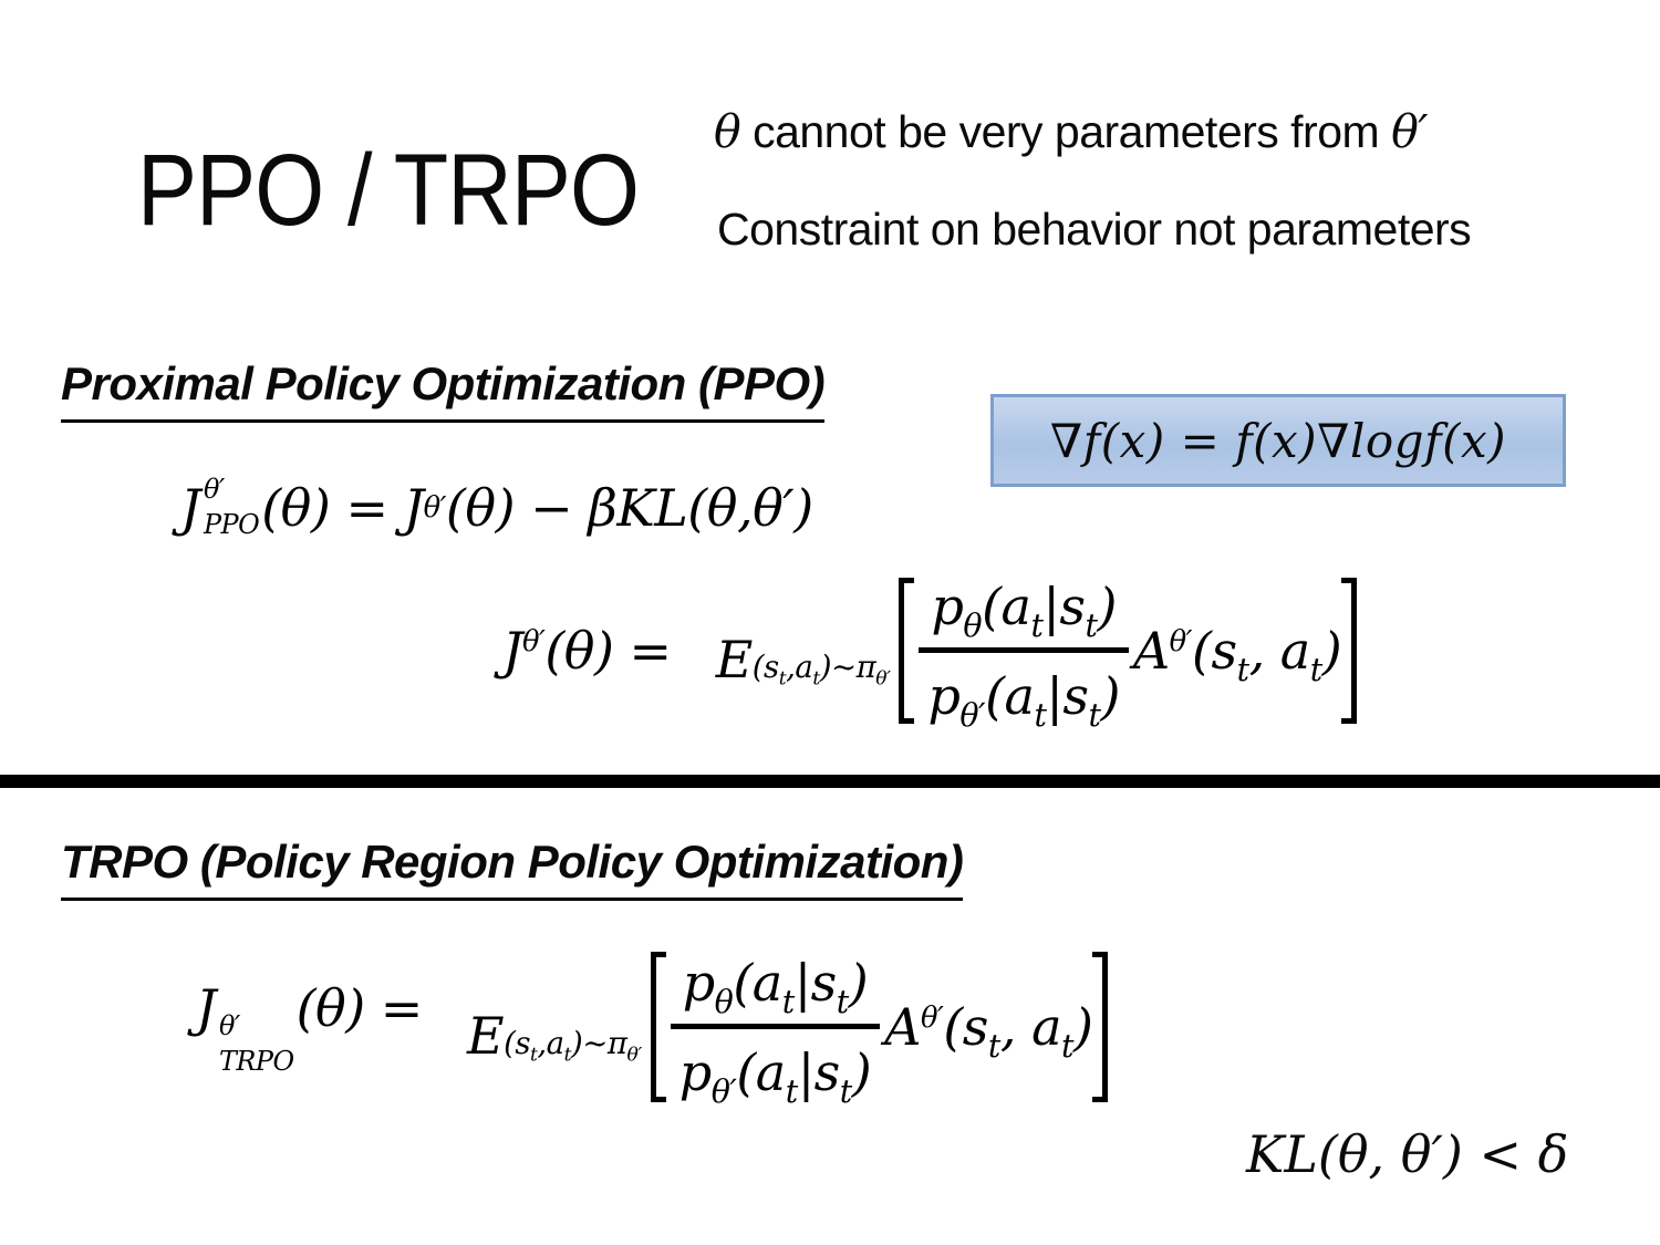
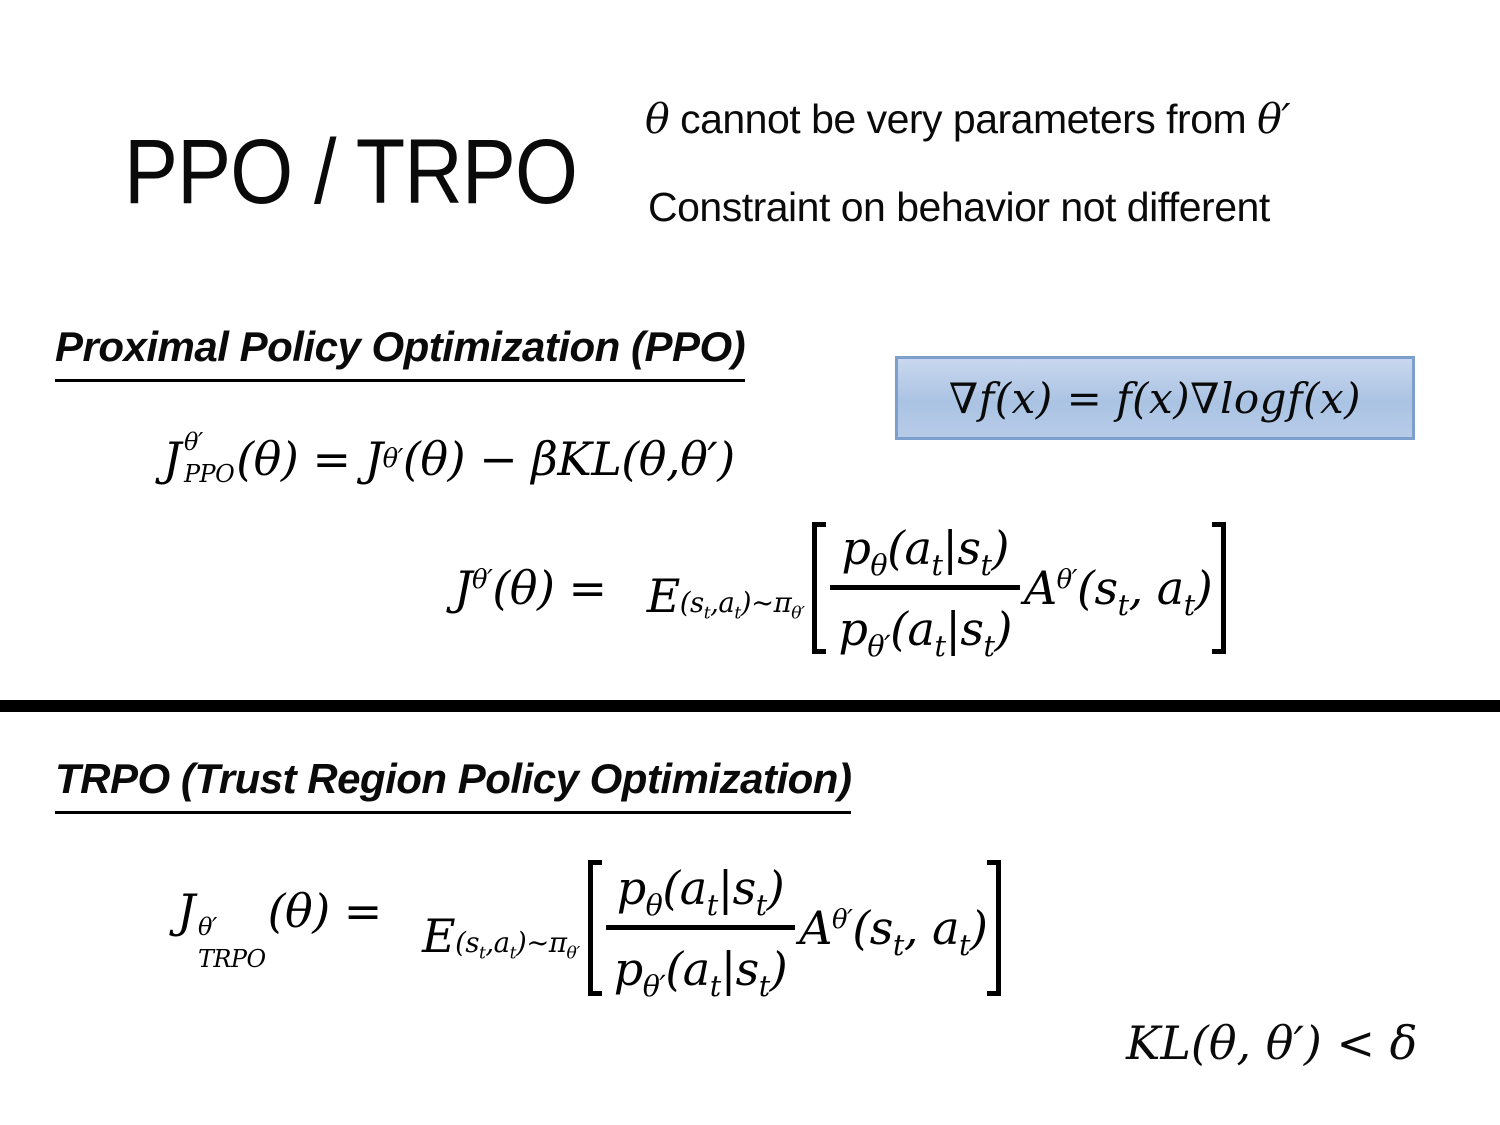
  PPO / TRPO
  θ cannot be very parameters from θ′
- Constraint on behavior not parameters
+ Constraint on behavior not different
  Proximal Policy Optimization (PPO)
  ∇f(x) = f(x)∇logf(x)
  J
  θ′
  PPO
  (θ) =
  J
  θ′
  (θ) − βKL(θ,θ′)
  Jθ′(θ) =
  E(st,at)∼πθ′
  pθ(at|st)
  pθ′(at|st)
  Aθ′(st, at)
- TRPO (Policy Region Policy Optimization)
+ TRPO (Trust Region Policy Optimization)
  J
  θ′
  TRPO
  (θ) =
  E(st,at)∼πθ′
  pθ(at|st)
  pθ′(at|st)
  Aθ′(st, at)
  KL(θ, θ′) < δ
